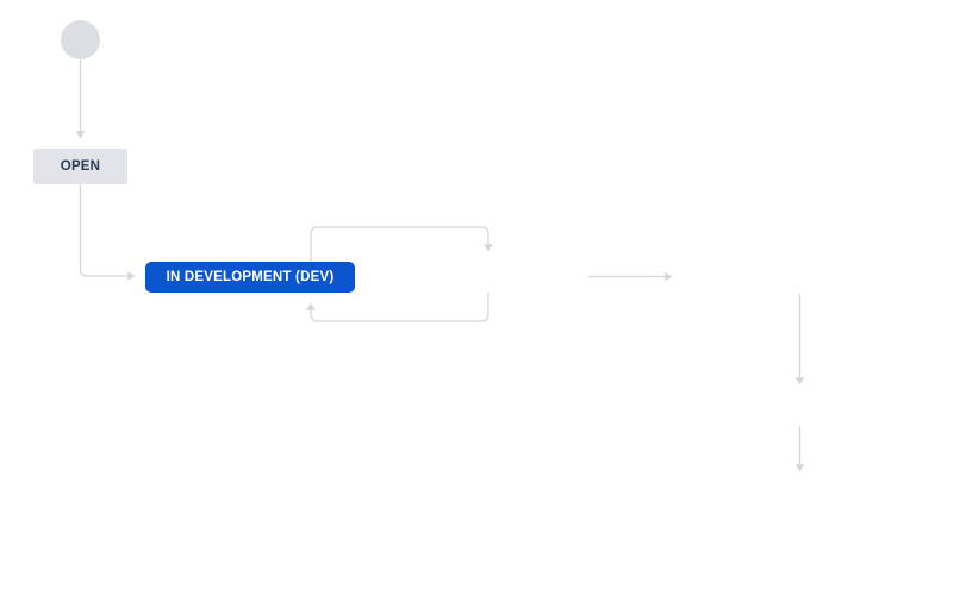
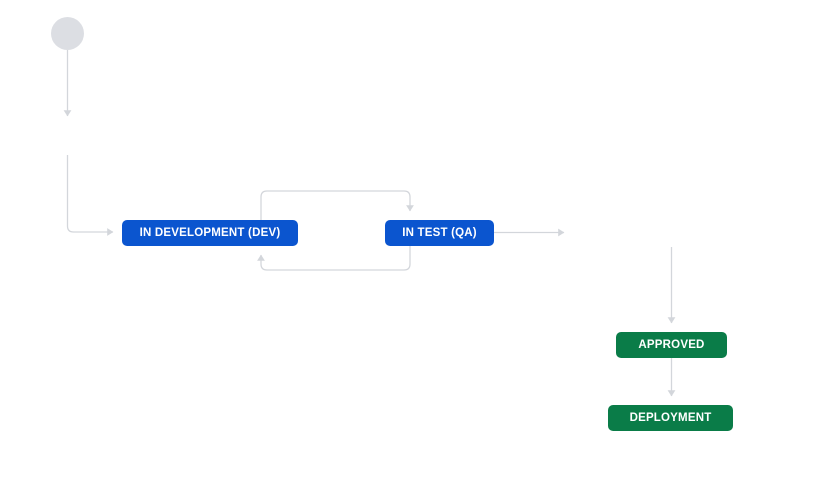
- OPEN
  IN DEVELOPMENT (DEV)
+ IN TEST (QA)
+ APPROVED
+ DEPLOYMENT
